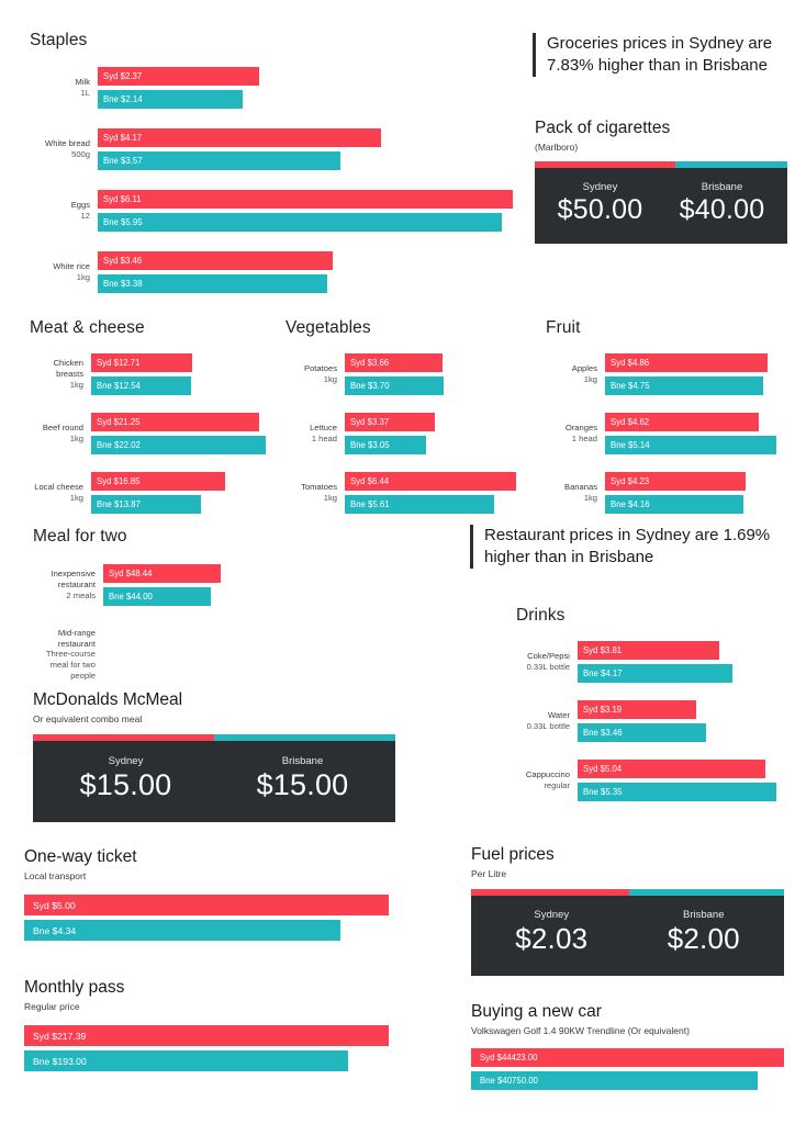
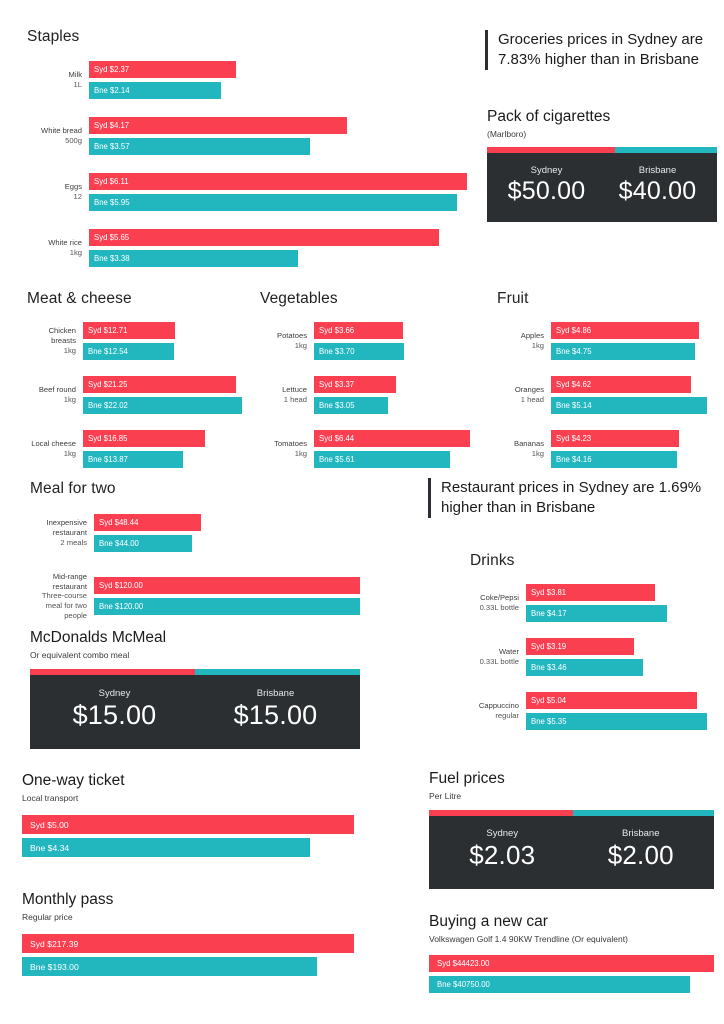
  Staples
  Milk
  1L
  Syd $2.37
  Bne $2.14
  White bread
  500g
  Syd $4.17
  Bne $3.57
  Eggs
  12
  Syd $6.11
  Bne $5.95
  White rice
  1kg
- Syd $3.46
+ Syd $5.65
  Bne $3.38
  Groceries prices in Sydney are 7.83% higher than in Brisbane
  Pack of cigarettes
  (Marlboro)
  Sydney
  $50.00
  Brisbane
  $40.00
  Meat & cheese
  Chicken breasts
  1kg
  Syd $12.71
  Bne $12.54
  Beef round
  1kg
  Syd $21.25
  Bne $22.02
  Local cheese
  1kg
  Syd $16.85
  Bne $13.87
  Vegetables
  Potatoes
  1kg
  Syd $3.66
  Bne $3.70
  Lettuce
  1 head
  Syd $3.37
  Bne $3.05
  Tomatoes
  1kg
  Syd $6.44
  Bne $5.61
  Fruit
  Apples
  1kg
  Syd $4.86
  Bne $4.75
  Oranges
  1 head
  Syd $4.62
  Bne $5.14
  Bananas
  1kg
  Syd $4.23
  Bne $4.16
  Meal for two
  Inexpensive restaurant
  2 meals
  Syd $48.44
  Bne $44.00
  Mid-range restaurant
  Three-course meal for two people
+ Syd $120.00
+ Bne $120.00
  Restaurant prices in Sydney are 1.69% higher than in Brisbane
  Drinks
  Coke/Pepsi
  0.33L bottle
  Syd $3.81
  Bne $4.17
  Water
  0.33L bottle
  Syd $3.19
  Bne $3.46
  Cappuccino
  regular
  Syd $5.04
  Bne $5.35
  McDonalds McMeal
  Or equivalent combo meal
  Sydney
  $15.00
  Brisbane
  $15.00
  One-way ticket
  Local transport
  Syd $5.00
  Bne $4.34
  Monthly pass
  Regular price
  Syd $217.39
  Bne $193.00
  Fuel prices
  Per Litre
  Sydney
  $2.03
  Brisbane
  $2.00
  Buying a new car
  Volkswagen Golf 1.4 90KW Trendline (Or equivalent)
  Syd $44423.00
  Bne $40750.00
